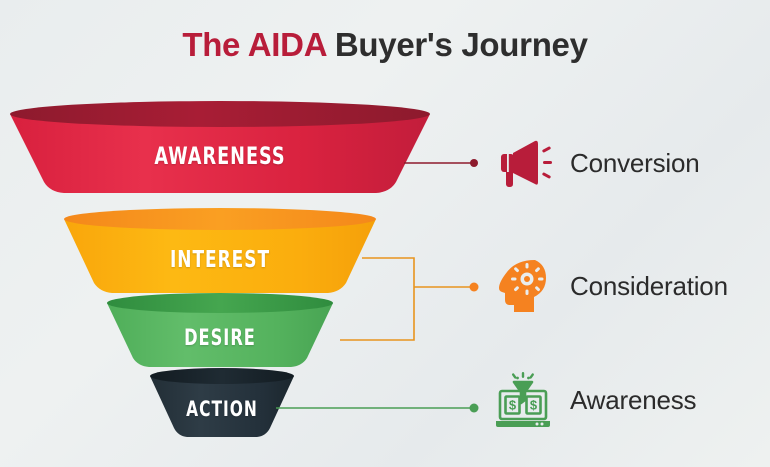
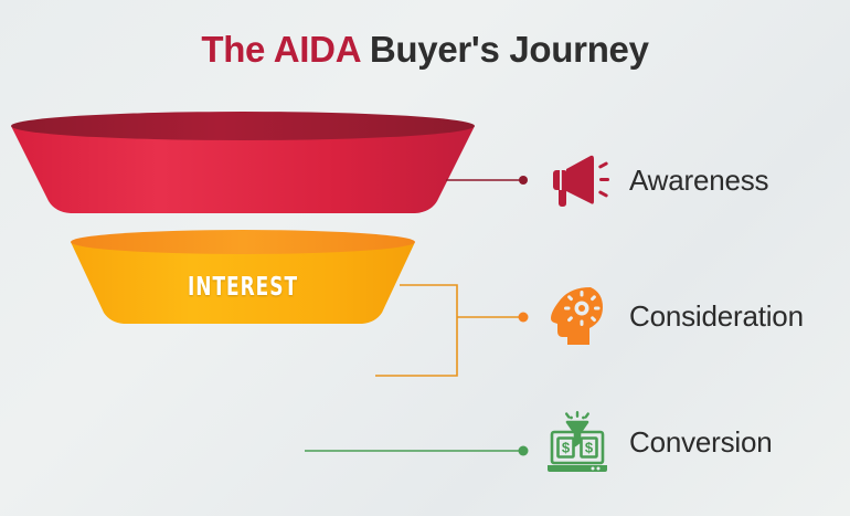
  The AIDA Buyer's Journey
- AWARENESS
  INTEREST
- DESIRE
- ACTION
- Conversion
+ Awareness
  Consideration
  $
  $
- Awareness
+ Conversion
